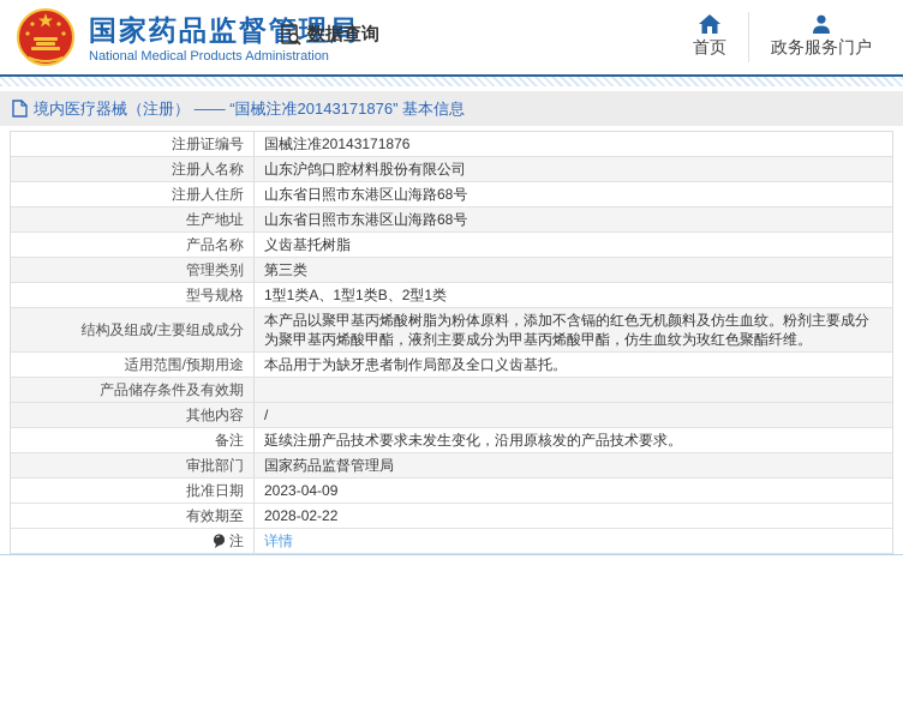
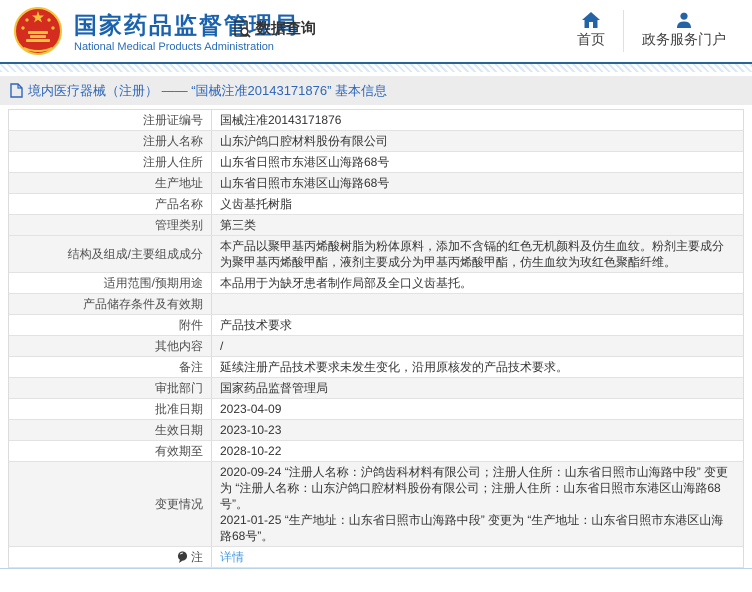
  国家药品监督管理局
  National Medical Products Administration
  数据查询
  首页
  政务服务门户
  境内医疗器械（注册） —— “国械注准20143171876” 基本信息
  注册证编号
  国械注准20143171876
  注册人名称
  山东沪鸽口腔材料股份有限公司
  注册人住所
  山东省日照市东港区山海路68号
  生产地址
  山东省日照市东港区山海路68号
  产品名称
  义齿基托树脂
  管理类别
  第三类
- 型号规格
- 1型1类A、1型1类B、2型1类
  结构及组成/主要组成成分
  本产品以聚甲基丙烯酸树脂为粉体原料，添加不含镉的红色无机颜料及仿生血纹。粉剂主要成分为聚甲基丙烯酸甲酯，液剂主要成分为甲基丙烯酸甲酯，仿生血纹为玫红色聚酯纤维。
  适用范围/预期用途
  本品用于为缺牙患者制作局部及全口义齿基托。
  产品储存条件及有效期
+ 附件
+ 产品技术要求
  其他内容
  /
  备注
  延续注册产品技术要求未发生变化，沿用原核发的产品技术要求。
  审批部门
  国家药品监督管理局
  批准日期
  2023-04-09
+ 生效日期
+ 2023-10-23
  有效期至
- 2028-02-22
+ 2028-10-22
+ 变更情况
+ 2020-09-24 “注册人名称：沪鸽齿科材料有限公司；注册人住所：山东省日照市山海路中段” 变更为 “注册人名称：山东沪鸽口腔材料股份有限公司；注册人住所：山东省日照市东港区山海路68号”。
+ 2021-01-25 “生产地址：山东省日照市山海路中段” 变更为 “生产地址：山东省日照市东港区山海路68号”。
  注
  详情
